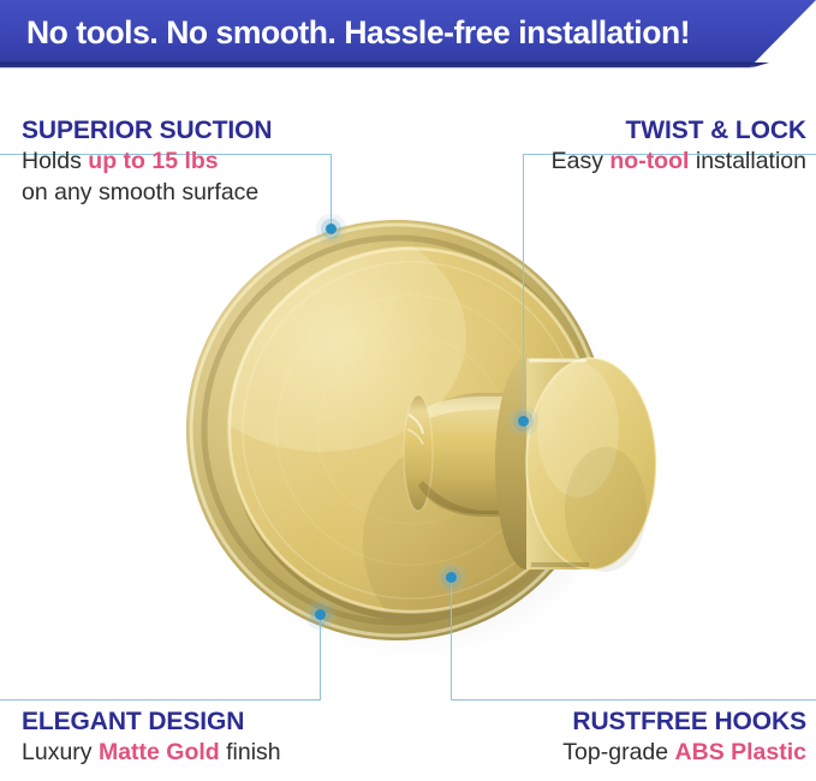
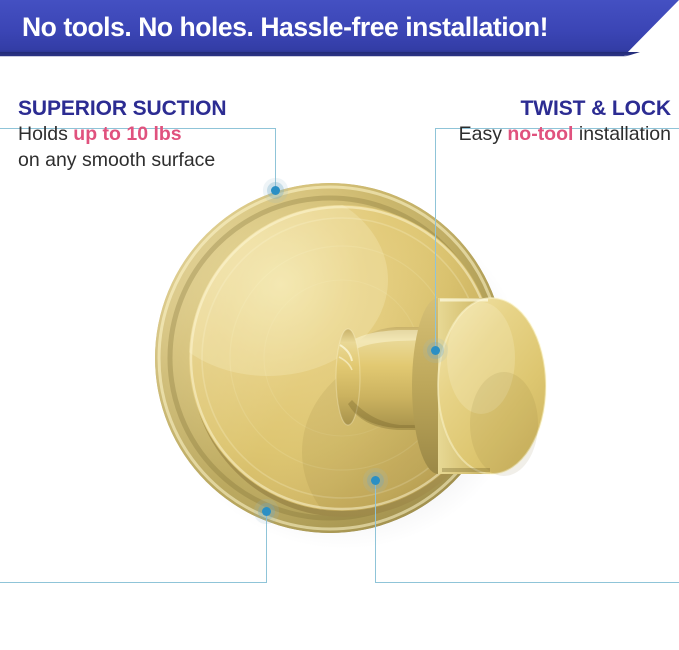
- No tools. No smooth. Hassle-free installation!
+ No tools. No holes. Hassle-free installation!
  SUPERIOR SUCTION
- Holds up to 15 lbs
+ Holds up to 10 lbs
  on any smooth surface
  TWIST & LOCK
  Easy no-tool installation
- ELEGANT DESIGN
- Luxury Matte Gold finish
- RUSTFREE HOOKS
- Top-grade ABS Plastic
